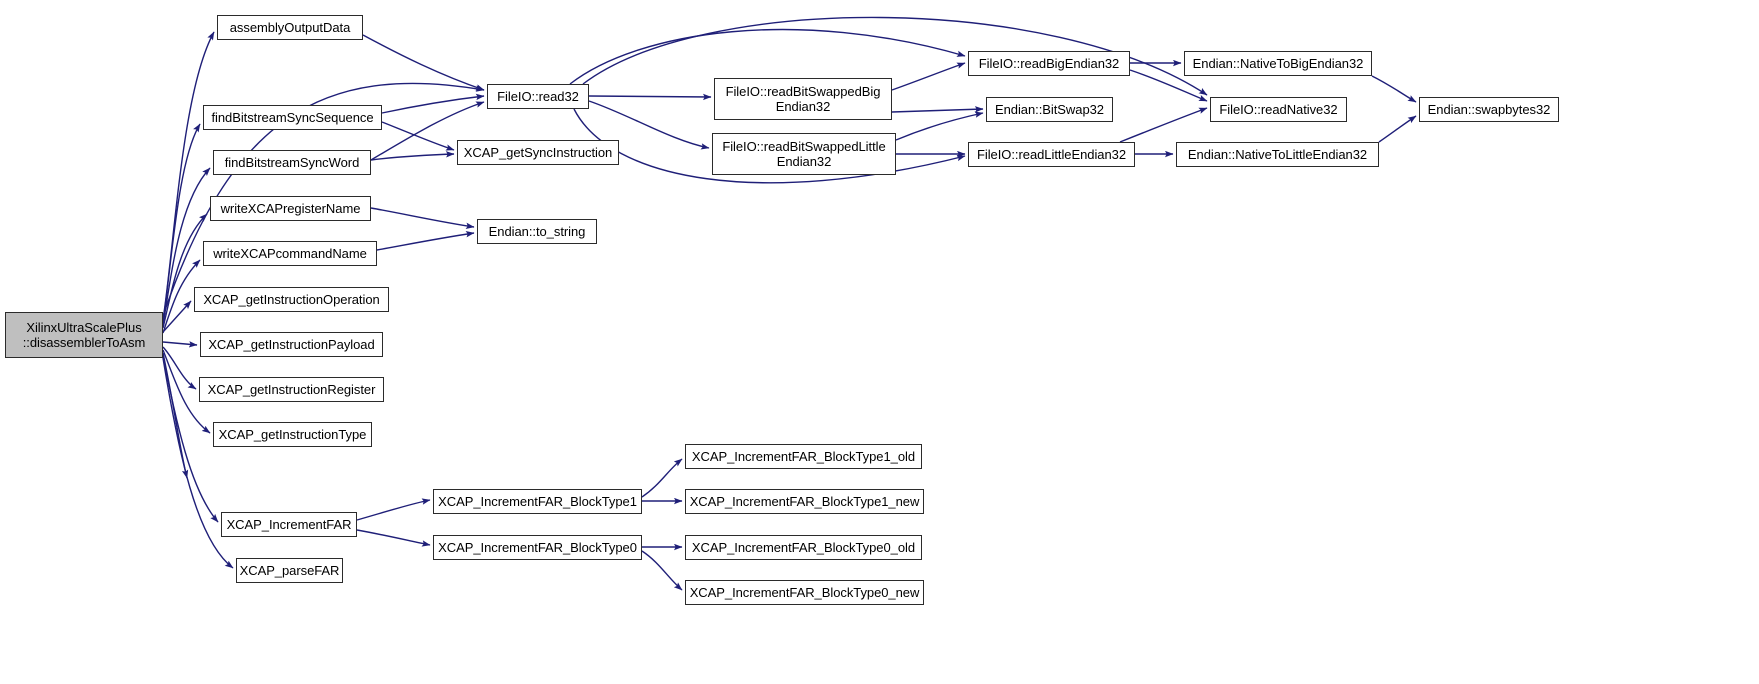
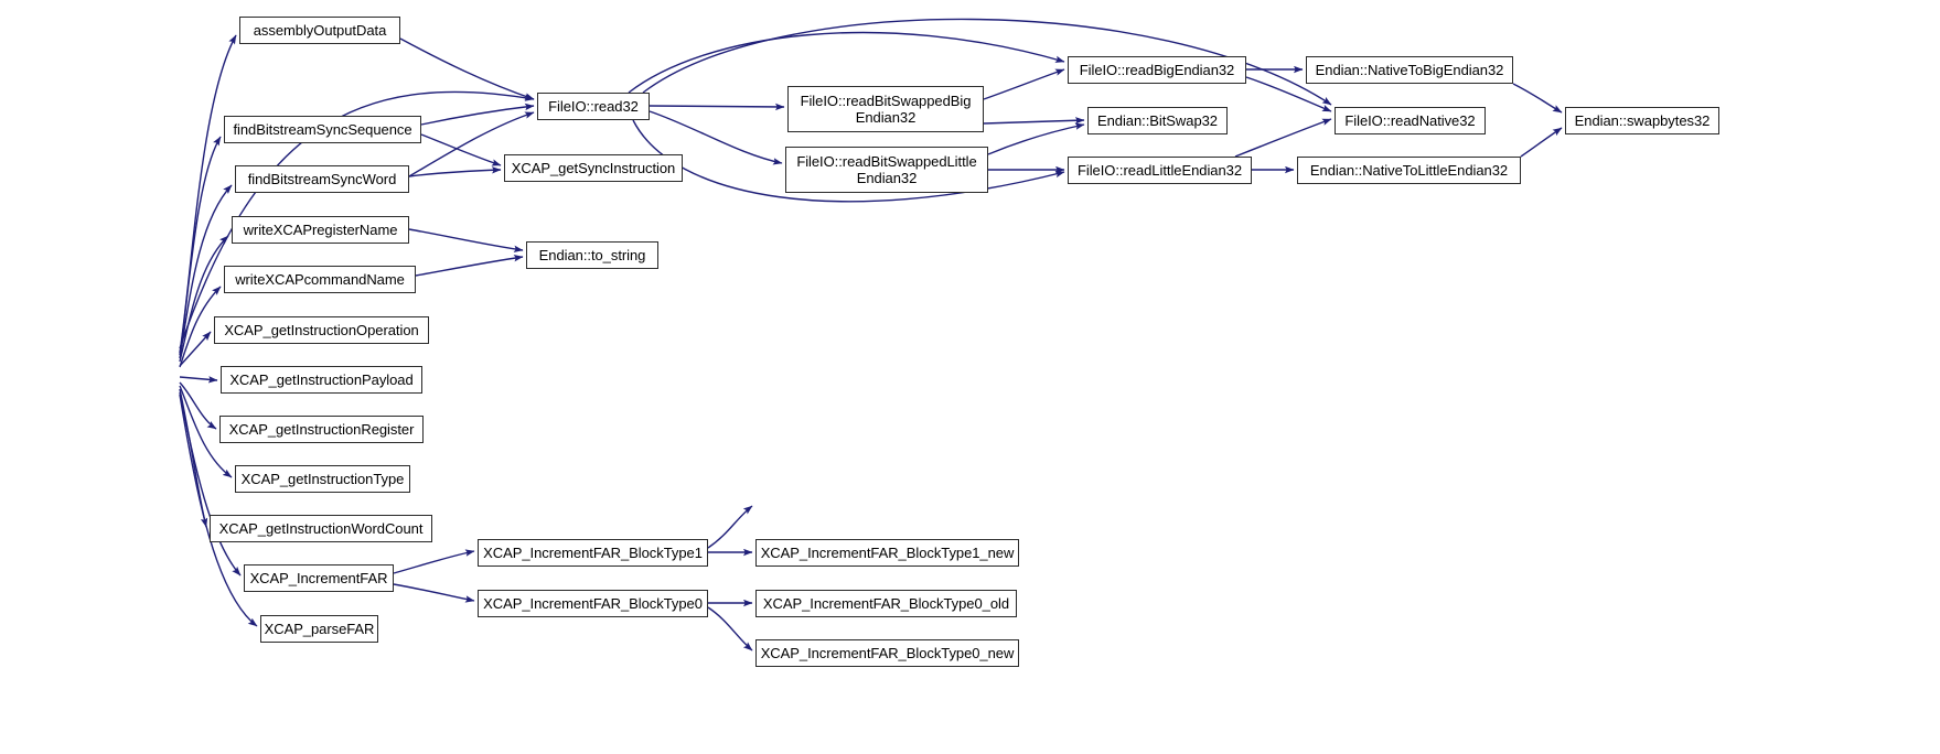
- XilinxUltraScalePlus
- ::disassemblerToAsm
  assemblyOutputData
  findBitstreamSyncSequence
  findBitstreamSyncWord
  writeXCAPregisterName
  writeXCAPcommandName
  XCAP_getInstructionOperation
  XCAP_getInstructionPayload
  XCAP_getInstructionRegister
  XCAP_getInstructionType
+ XCAP_getInstructionWordCount
  XCAP_IncrementFAR
  XCAP_parseFAR
  FileIO::read32
  XCAP_getSyncInstruction
  Endian::to_string
  FileIO::readBitSwappedBig
  Endian32
  FileIO::readBitSwappedLittle
  Endian32
  XCAP_IncrementFAR_BlockType1
  XCAP_IncrementFAR_BlockType0
  FileIO::readBigEndian32
  Endian::BitSwap32
  FileIO::readLittleEndian32
  Endian::NativeToBigEndian32
  FileIO::readNative32
  Endian::NativeToLittleEndian32
  Endian::swapbytes32
- XCAP_IncrementFAR_BlockType1_old
  XCAP_IncrementFAR_BlockType1_new
  XCAP_IncrementFAR_BlockType0_old
  XCAP_IncrementFAR_BlockType0_new
